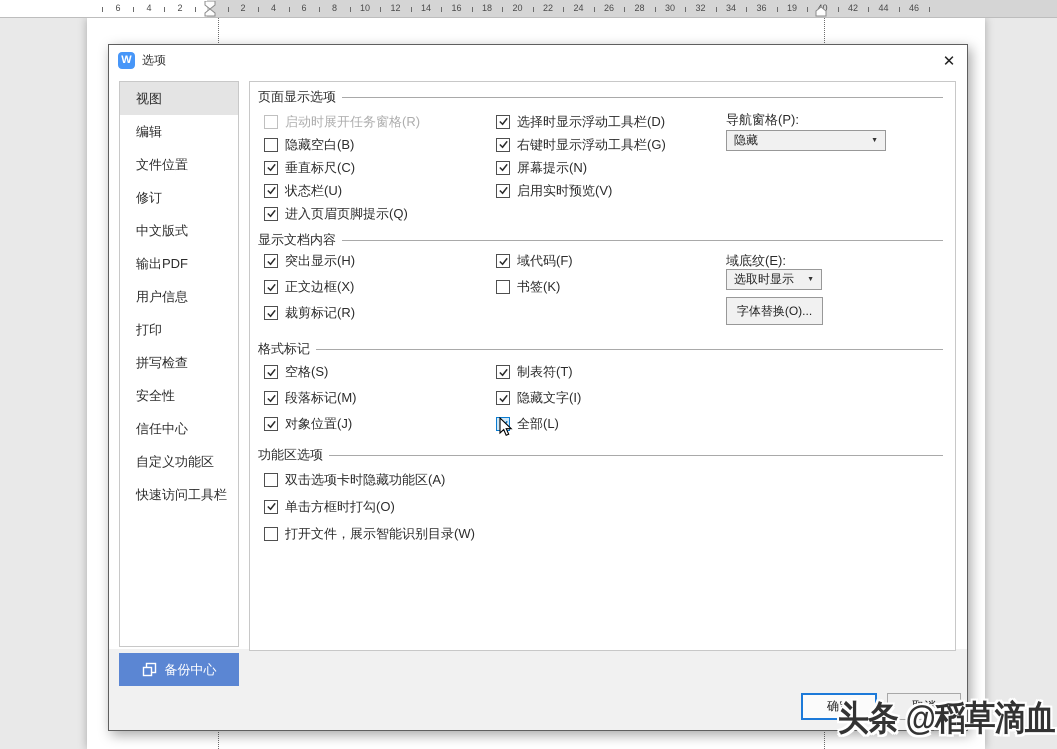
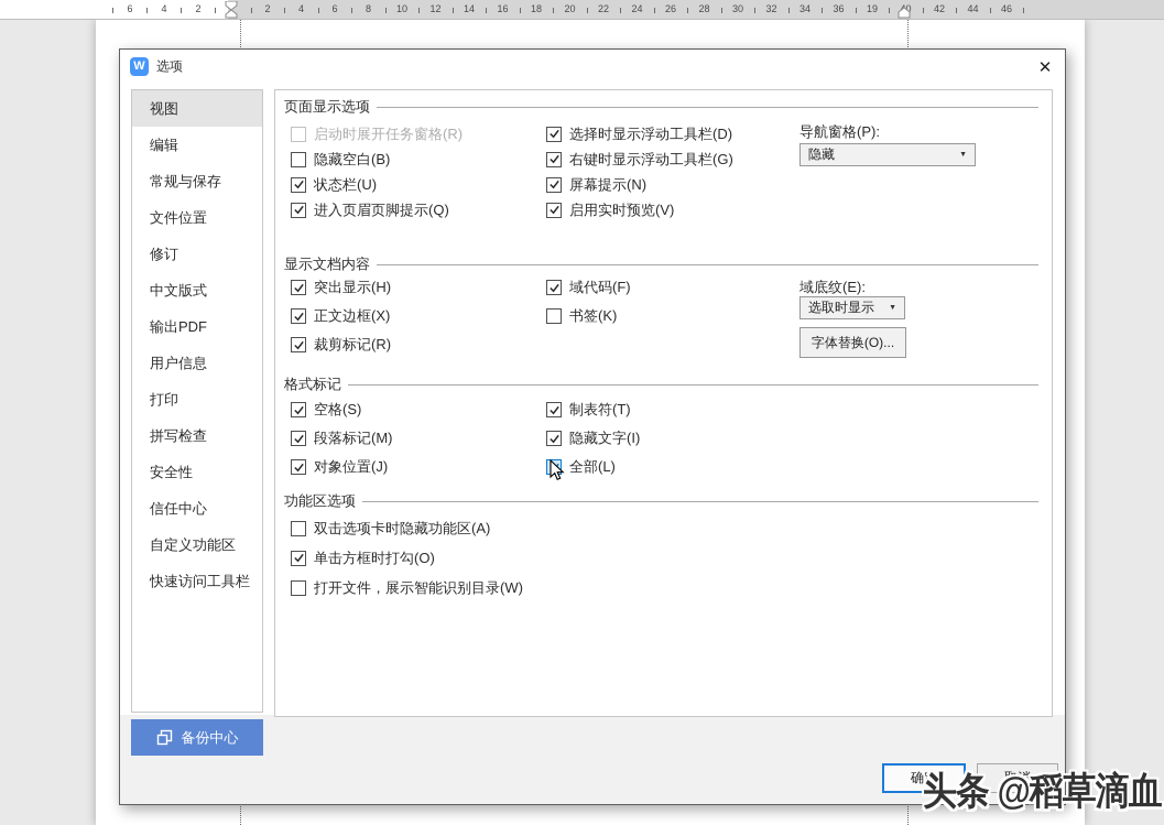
  6
  4
  2
  2
  4
  6
  8
  10
  12
  14
  16
  18
  20
  22
  24
  26
  28
  30
  32
  34
  36
  19
  42
  44
  46
  W
  选项
  ✕
  视图
  编辑
+ 常规与保存
  文件位置
  修订
  中文版式
  输出PDF
  用户信息
  打印
  拼写检查
  安全性
  信任中心
  自定义功能区
  快速访问工具栏
  备份中心
  页面显示选项
  显示文档内容
  格式标记
  功能区选项
  启动时展开任务窗格(R)
  隐藏空白(B)
- 垂直标尺(C)
  状态栏(U)
  进入页眉页脚提示(Q)
  选择时显示浮动工具栏(D)
  右键时显示浮动工具栏(G)
  屏幕提示(N)
  启用实时预览(V)
  突出显示(H)
  正文边框(X)
  裁剪标记(R)
  域代码(F)
  书签(K)
  空格(S)
  段落标记(M)
  对象位置(J)
  制表符(T)
  隐藏文字(I)
  全部(L)
  双击选项卡时隐藏功能区(A)
  单击方框时打勾(O)
  打开文件，展示智能识别目录(W)
  导航窗格(P):
  隐藏
  域底纹(E):
  选取时显示
  字体替换(O)...
  确定
  取消
  头条 @稻草滴血
